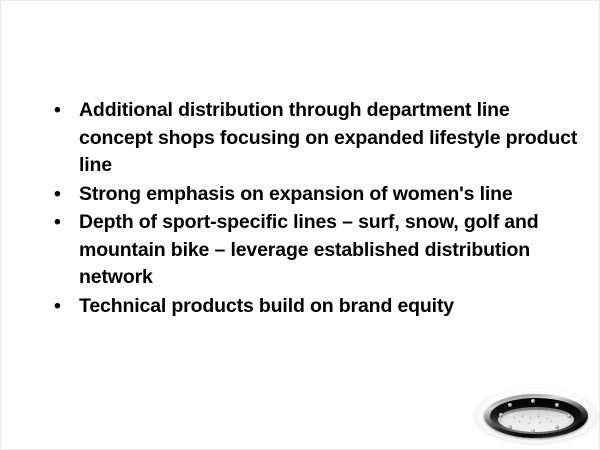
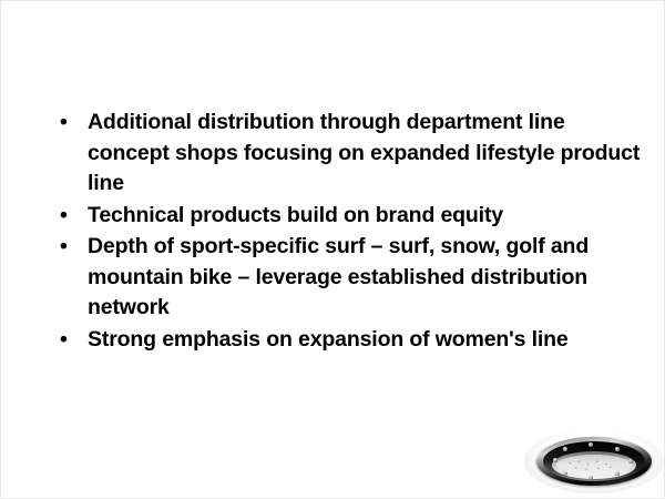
  •
  Additional distribution through department line concept shops focusing on expanded lifestyle product line
  •
- Strong emphasis on expansion of women's line
+ Technical products build on brand equity
  •
- Depth of sport-specific lines – surf, snow, golf and mountain bike – leverage established distribution network
+ Depth of sport-specific surf – surf, snow, golf and mountain bike – leverage established distribution network
  •
- Technical products build on brand equity
+ Strong emphasis on expansion of women's line
